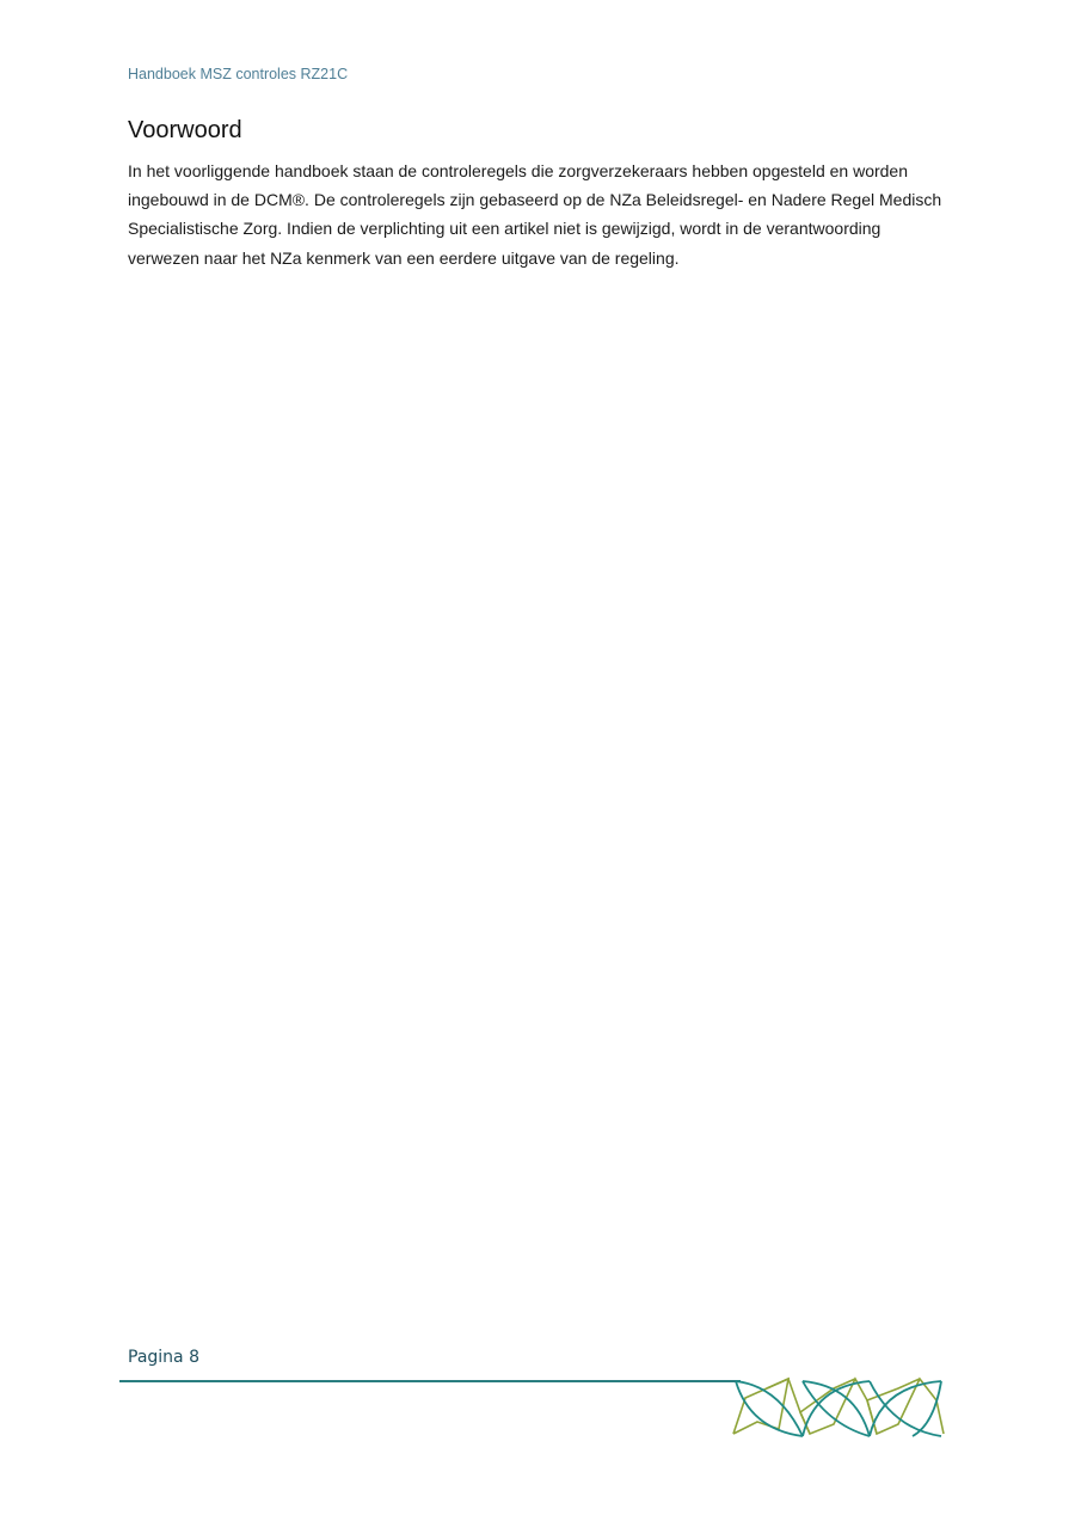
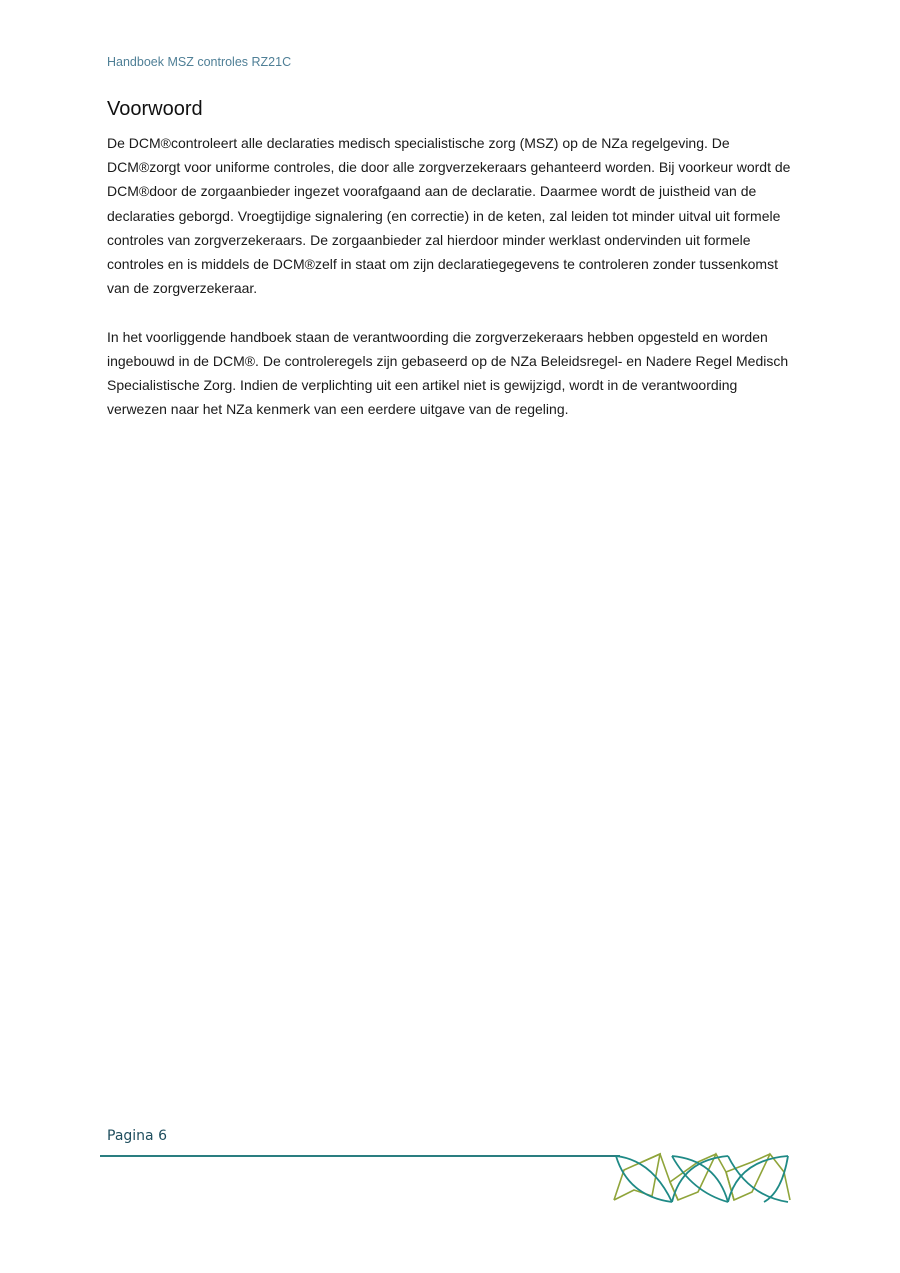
  Handboek MSZ controles RZ21C
  Voorwoord
+ De DCM®controleert alle declaraties medisch specialistische zorg (MSZ) op de NZa regelgeving. De DCM®zorgt voor uniforme controles, die door alle zorgverzekeraars gehanteerd worden. Bij voorkeur wordt de DCM®door de zorgaanbieder ingezet voorafgaand aan de declaratie. Daarmee wordt de juistheid van de declaraties geborgd. Vroegtijdige signalering (en correctie) in de keten, zal leiden tot minder uitval uit formele controles van zorgverzekeraars. De zorgaanbieder zal hierdoor minder werklast ondervinden uit formele controles en is middels de DCM®zelf in staat om zijn declaratiegegevens te controleren zonder tussenkomst van de zorgverzekeraar.
- In het voorliggende handboek staan de controleregels die zorgverzekeraars hebben opgesteld en worden ingebouwd in de DCM®. De controleregels zijn gebaseerd op de NZa Beleidsregel- en Nadere Regel Medisch Specialistische Zorg. Indien de verplichting uit een artikel niet is gewijzigd, wordt in de verantwoording verwezen naar het NZa kenmerk van een eerdere uitgave van de regeling.
+ In het voorliggende handboek staan de verantwoording die zorgverzekeraars hebben opgesteld en worden ingebouwd in de DCM®. De controleregels zijn gebaseerd op de NZa Beleidsregel- en Nadere Regel Medisch Specialistische Zorg. Indien de verplichting uit een artikel niet is gewijzigd, wordt in de verantwoording verwezen naar het NZa kenmerk van een eerdere uitgave van de regeling.
- Pagina 8
+ Pagina 6
